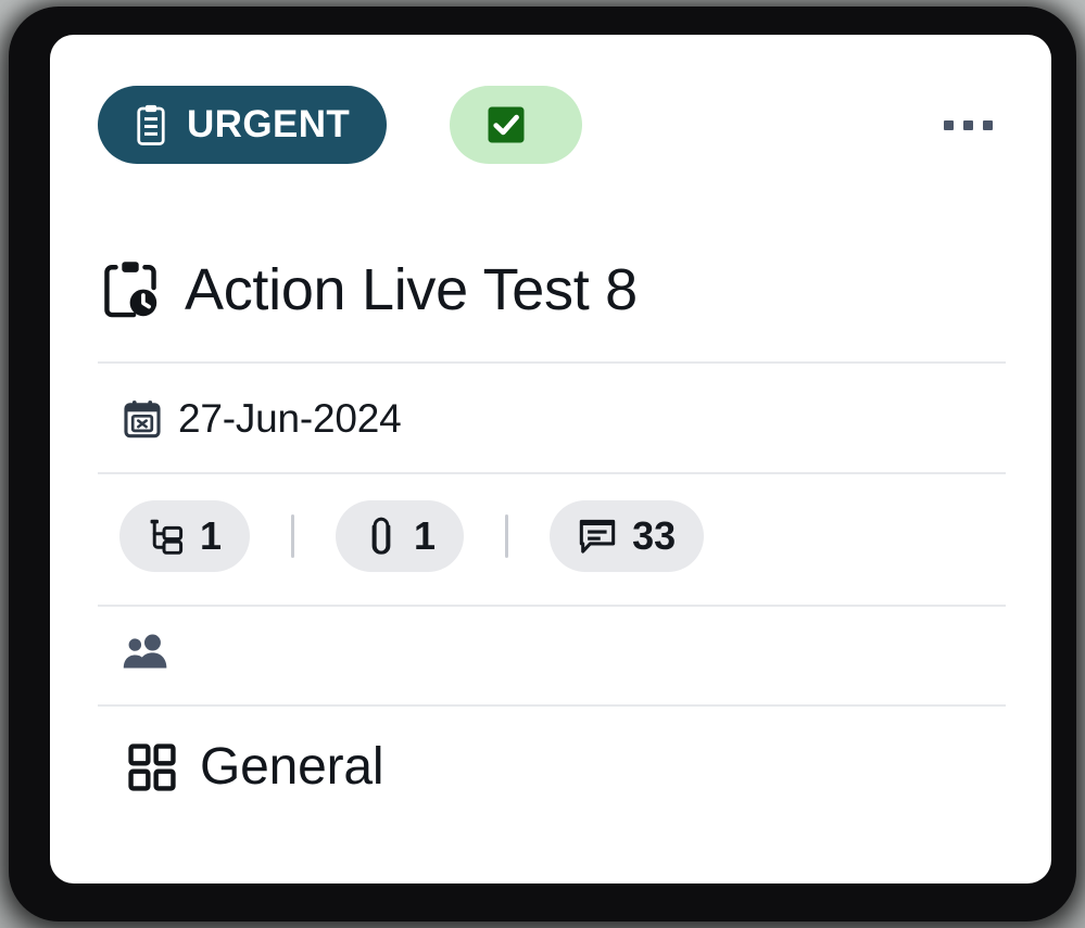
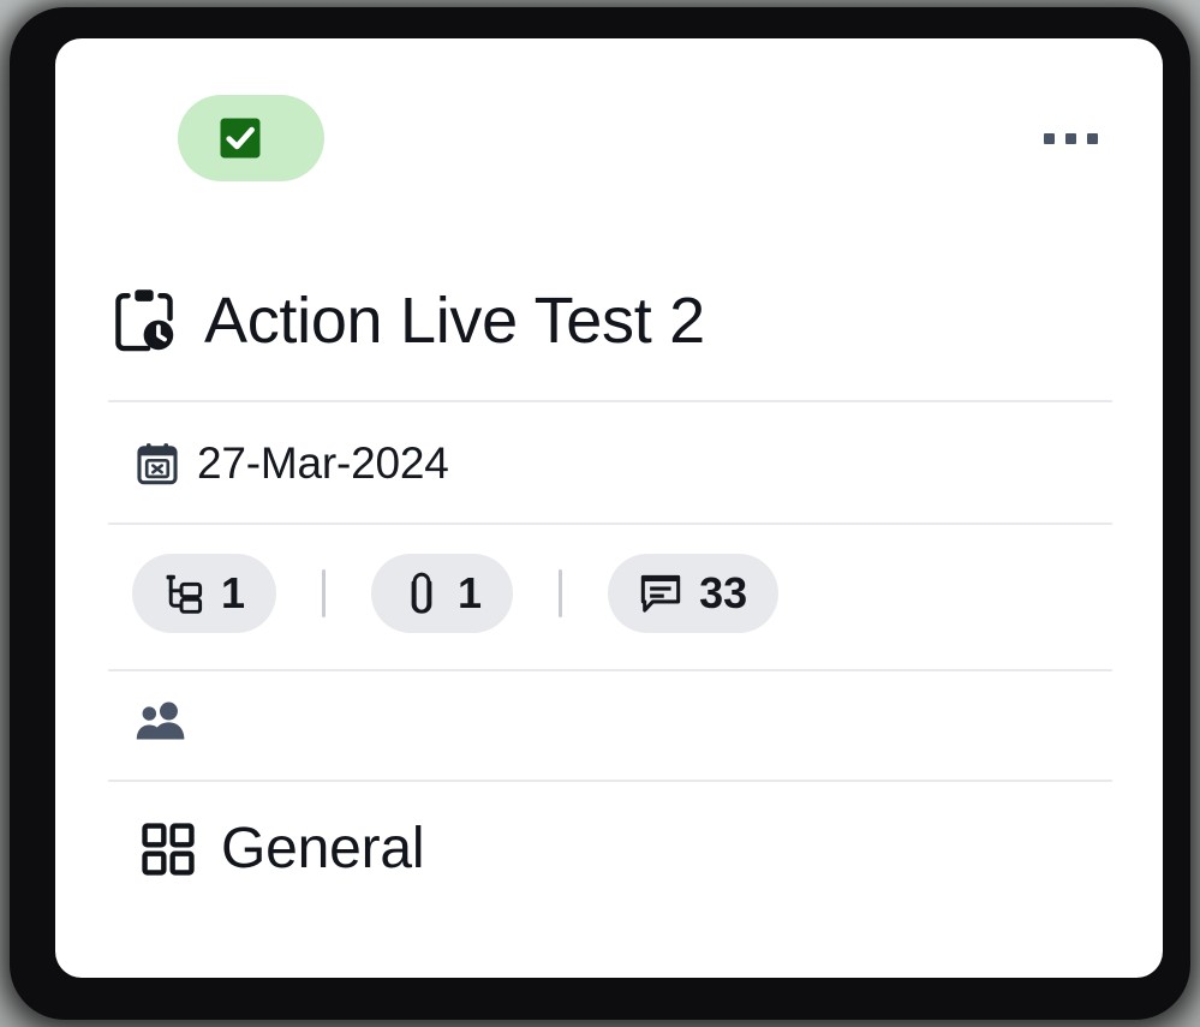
- URGENT
- Action Live Test 8
+ Action Live Test 2
- 27-Jun-2024
+ 27-Mar-2024
  1
  1
  33
  General
